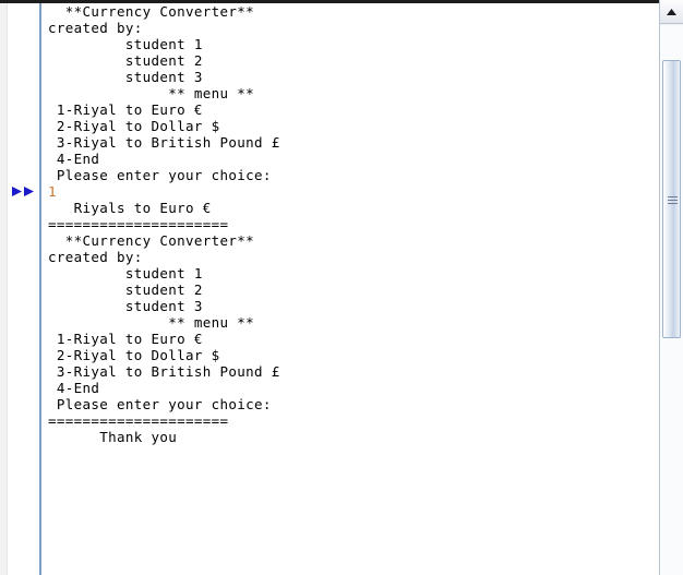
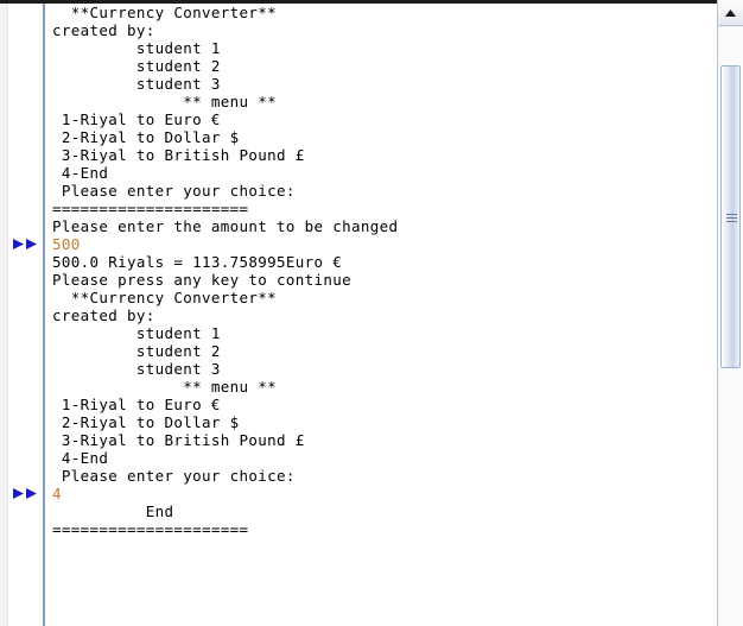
  **Currency Converter**
  created by:
  student 1
  student 2
  student 3
  ** menu **
  1-Riyal to Euro €
  2-Riyal to Dollar $
  3-Riyal to British Pound £
  4-End
  Please enter your choice:
- 1
- Riyals to Euro €
  =====================
+ Please enter the amount to be changed
+ 500
+ 500.0 Riyals = 113.758995Euro €
+ Please press any key to continue
  **Currency Converter**
  created by:
  student 1
  student 2
  student 3
  ** menu **
  1-Riyal to Euro €
  2-Riyal to Dollar $
  3-Riyal to British Pound £
  4-End
  Please enter your choice:
+ 4
+ End
  =====================
- Thank you
